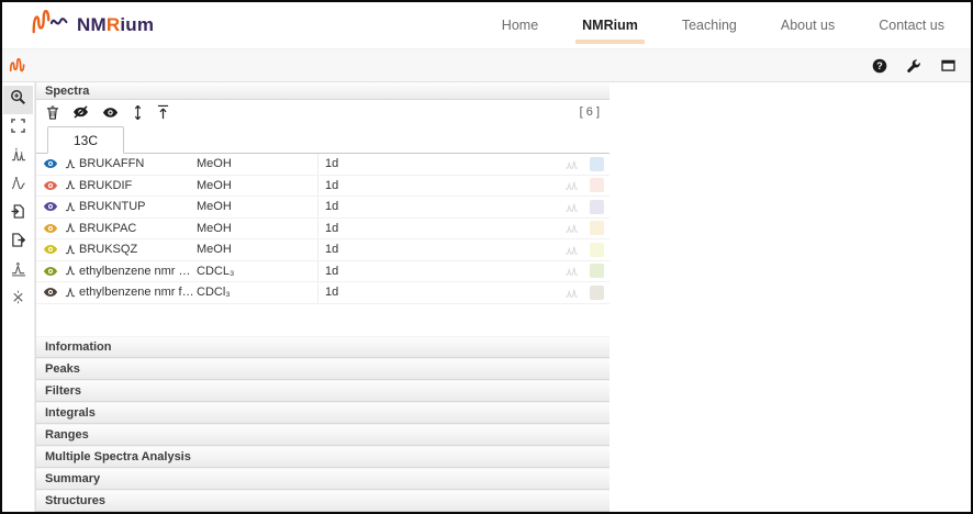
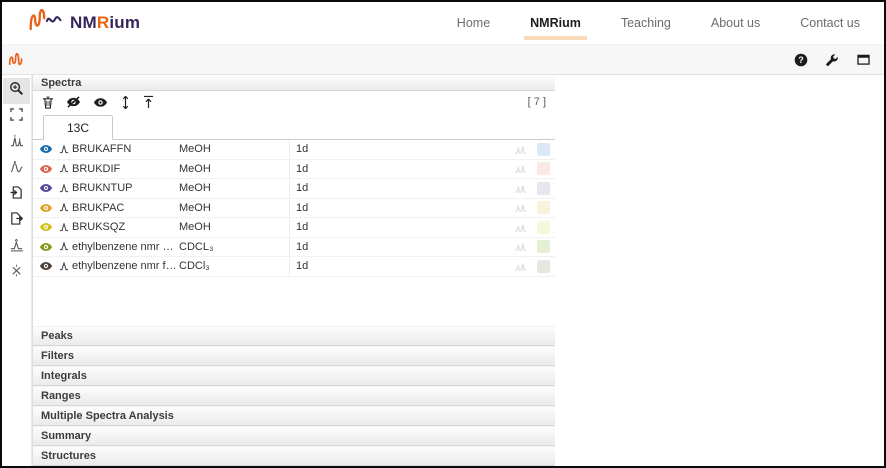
  NMRium
  Home
  NMRium
  Teaching
  About us
  Contact us
  ?
  Spectra
- [ 6 ]
+ [ 7 ]
  13C
  BRUKAFFN
  MeOH
  1d
  BRUKDIF
  MeOH
  1d
  BRUKNTUP
  MeOH
  1d
  BRUKPAC
  MeOH
  1d
  BRUKSQZ
  MeOH
  1d
  ethylbenzene nmr sp
  CDCL₃
  1d
  ethylbenzene nmr fid
  CDCl₃
  1d
- Information
  Peaks
  Filters
  Integrals
  Ranges
  Multiple Spectra Analysis
  Summary
  Structures
